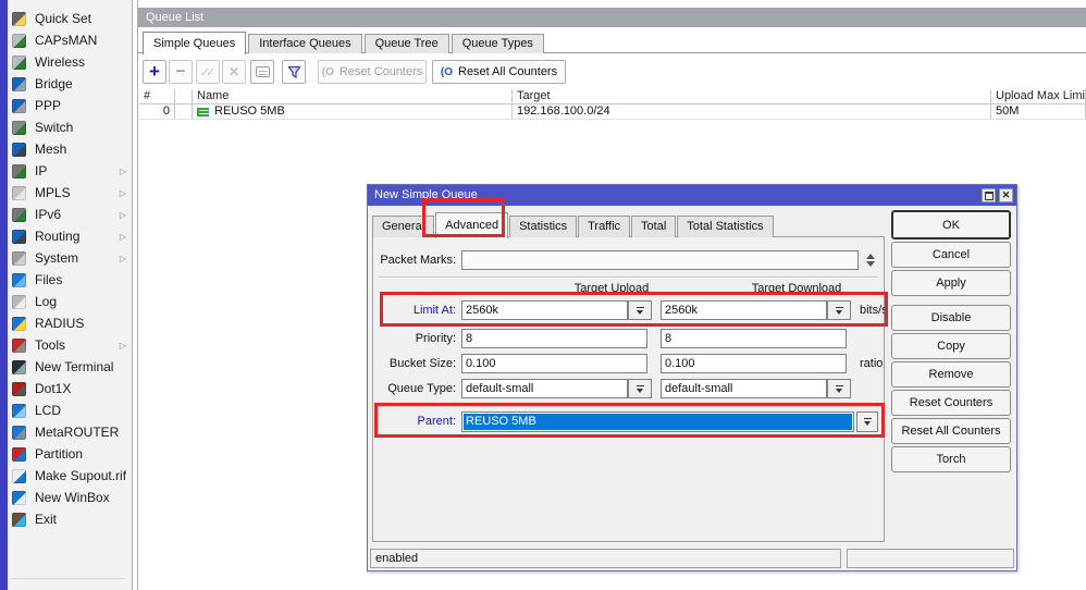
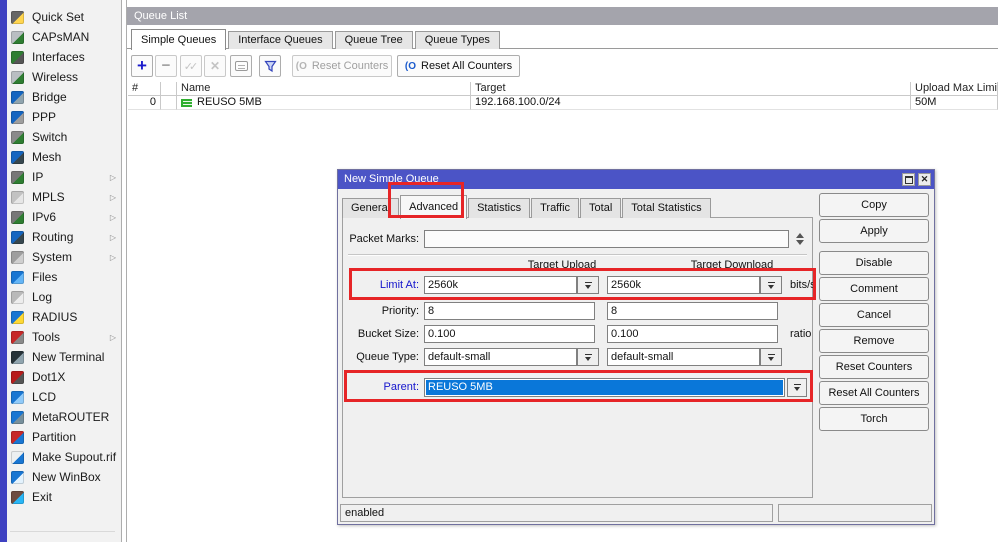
  Quick Set
  CAPsMAN
+ Interfaces
  Wireless
  Bridge
  PPP
  Switch
  Mesh
  IP
  ▷
  MPLS
  ▷
  IPv6
  ▷
  Routing
  ▷
  System
  ▷
  Files
  Log
  RADIUS
  Tools
  ▷
  New Terminal
  Dot1X
  LCD
  MetaROUTER
  Partition
  Make Supout.rif
  New WinBox
  Exit
  Queue List
  Simple Queues
  Interface Queues
  Queue Tree
  Queue Types
  +
  −
  ✓✓
  ✕
  (O
  Reset Counters
  (O
  Reset All Counters
  #
  Name
  Target
  Upload Max Limi
  0
  REUSO 5MB
  192.168.100.0/24
  50M
  New Simple Queue
  General
  Advanced
  Statistics
  Traffic
  Total
  Total Statistics
  Packet Marks:
  Target Upload
  Target Download
  Limit At:
  2560k
  2560k
  bits/s
  Priority:
  8
  8
  Bucket Size:
  0.100
  0.100
  ratio
  Queue Type:
  default-small
  default-small
  Parent:
  REUSO 5MB
- OK
- Cancel
+ Copy
  Apply
  Disable
+ Comment
- Copy
+ Cancel
  Remove
  Reset Counters
  Reset All Counters
  Torch
  enabled
